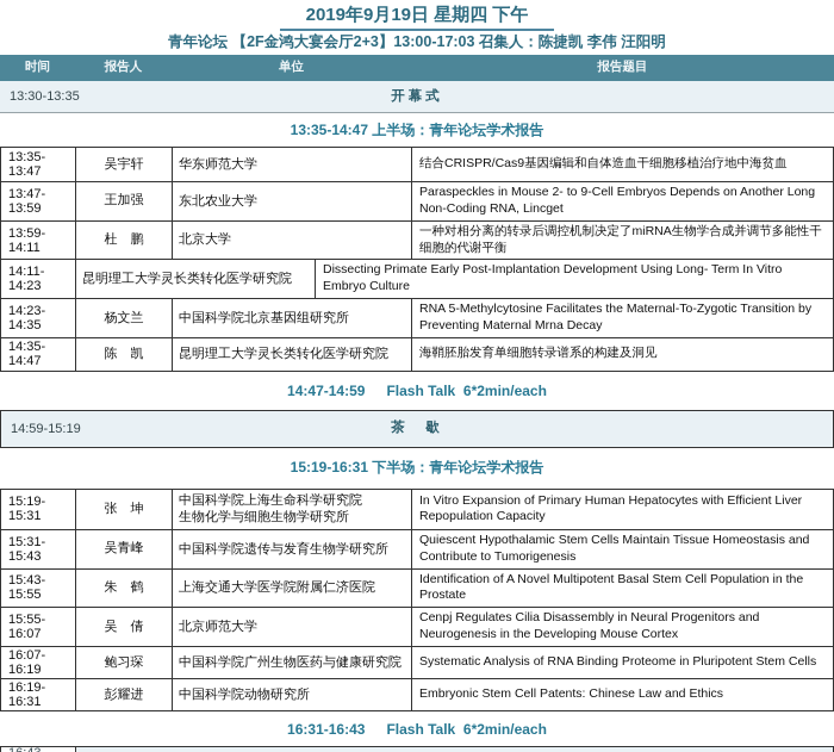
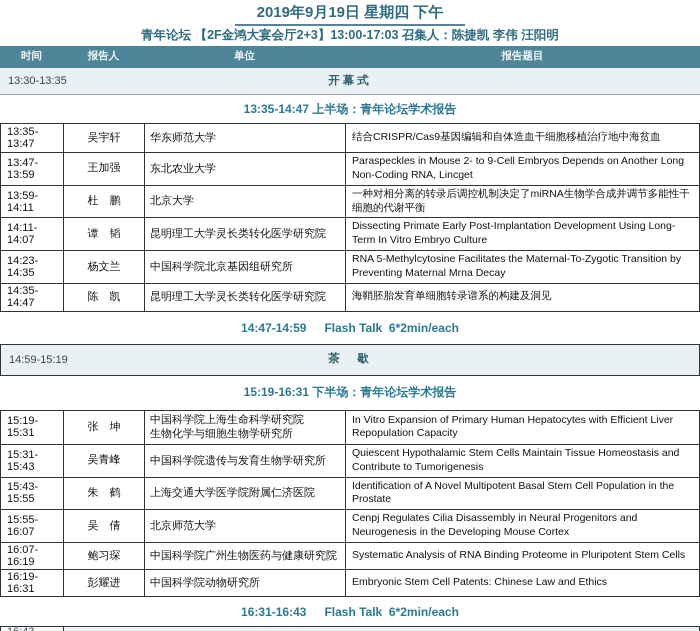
  2019年9月19日 星期四 下午
  青年论坛 【2F金鸿大宴会厅2+3】13:00-17:03 召集人：陈捷凯 李伟 汪阳明
  时间
  报告人
  单位
  报告题目
  13:30-13:35
  开幕式
  13:35-14:47 上半场：青年论坛学术报告
  13:35-13:47
  吴宇轩
  华东师范大学
  结合CRISPR/Cas9基因编辑和自体造血干细胞移植治疗地中海贫血
  13:47-13:59
  王加强
  东北农业大学
  Paraspeckles in Mouse 2- to 9-Cell Embryos Depends on Another Long Non-Coding RNA, Lincget
  13:59-14:11
  杜 鹏
  北京大学
  一种对相分离的转录后调控机制决定了miRNA生物学合成并调节多能性干细胞的代谢平衡
- 14:11-14:23
+ 14:11-14:07
+ 谭 韬
  昆明理工大学灵长类转化医学研究院
  Dissecting Primate Early Post-Implantation Development Using Long- Term In Vitro Embryo Culture
  14:23-14:35
  杨文兰
  中国科学院北京基因组研究所
  RNA 5-Methylcytosine Facilitates the Maternal-To-Zygotic Transition by Preventing Maternal Mrna Decay
  14:35-14:47
  陈 凯
  昆明理工大学灵长类转化医学研究院
  海鞘胚胎发育单细胞转录谱系的构建及洞见
  14:47-14:59
  Flash Talk 6*2min/each
  14:59-15:19
  茶 歇
  15:19-16:31 下半场：青年论坛学术报告
  15:19-15:31
  张 坤
  中国科学院上海生命科学研究院
  生物化学与细胞生物学研究所
  In Vitro Expansion of Primary Human Hepatocytes with Efficient Liver Repopulation Capacity
  15:31-15:43
  吴青峰
  中国科学院遗传与发育生物学研究所
  Quiescent Hypothalamic Stem Cells Maintain Tissue Homeostasis and Contribute to Tumorigenesis
  15:43-15:55
  朱 鹤
  上海交通大学医学院附属仁济医院
  Identification of A Novel Multipotent Basal Stem Cell Population in the Prostate
  15:55-16:07
  吴 倩
  北京师范大学
  Cenpj Regulates Cilia Disassembly in Neural Progenitors and Neurogenesis in the Developing Mouse Cortex
  16:07-16:19
  鲍习琛
  中国科学院广州生物医药与健康研究院
  Systematic Analysis of RNA Binding Proteome in Pluripotent Stem Cells
  16:19-16:31
  彭耀进
  中国科学院动物研究所
  Embryonic Stem Cell Patents: Chinese Law and Ethics
  16:31-16:43
  Flash Talk 6*2min/each
